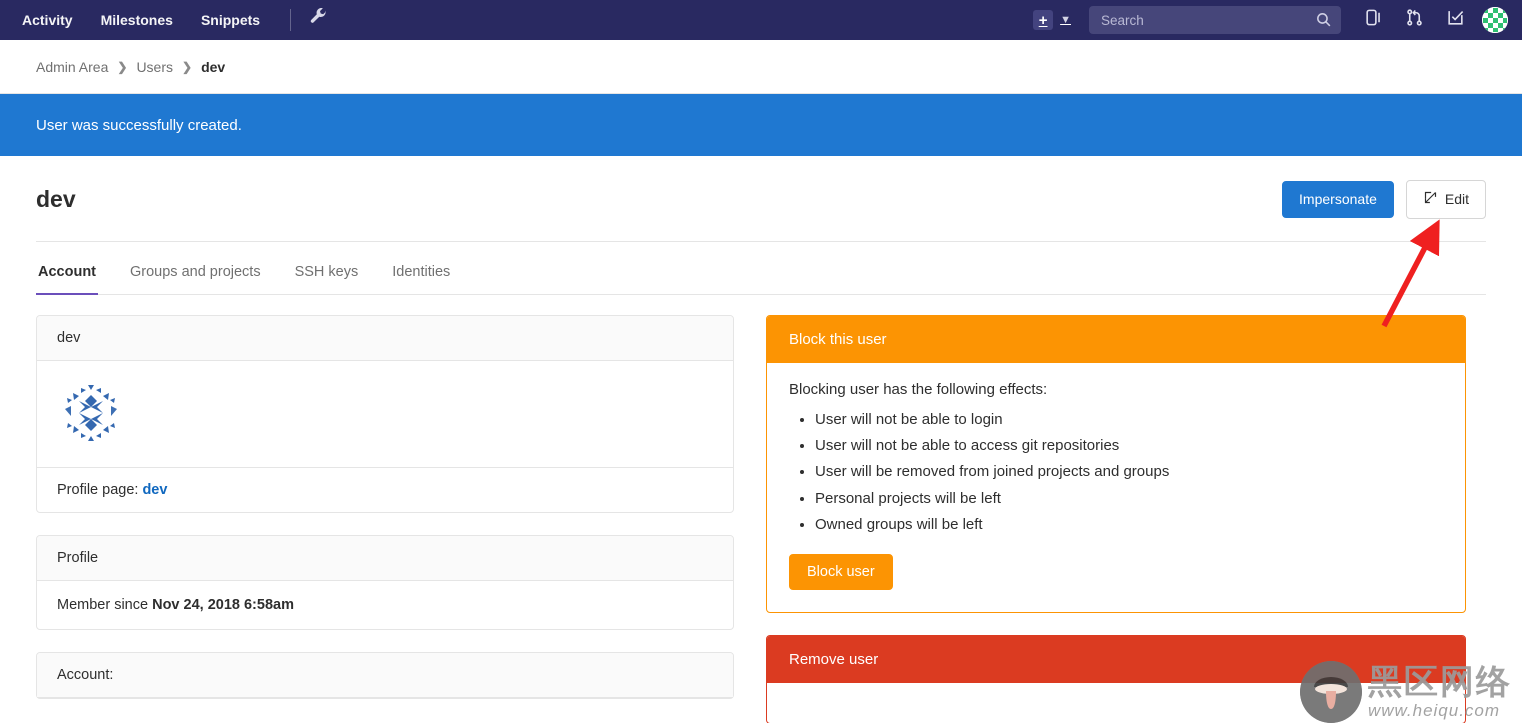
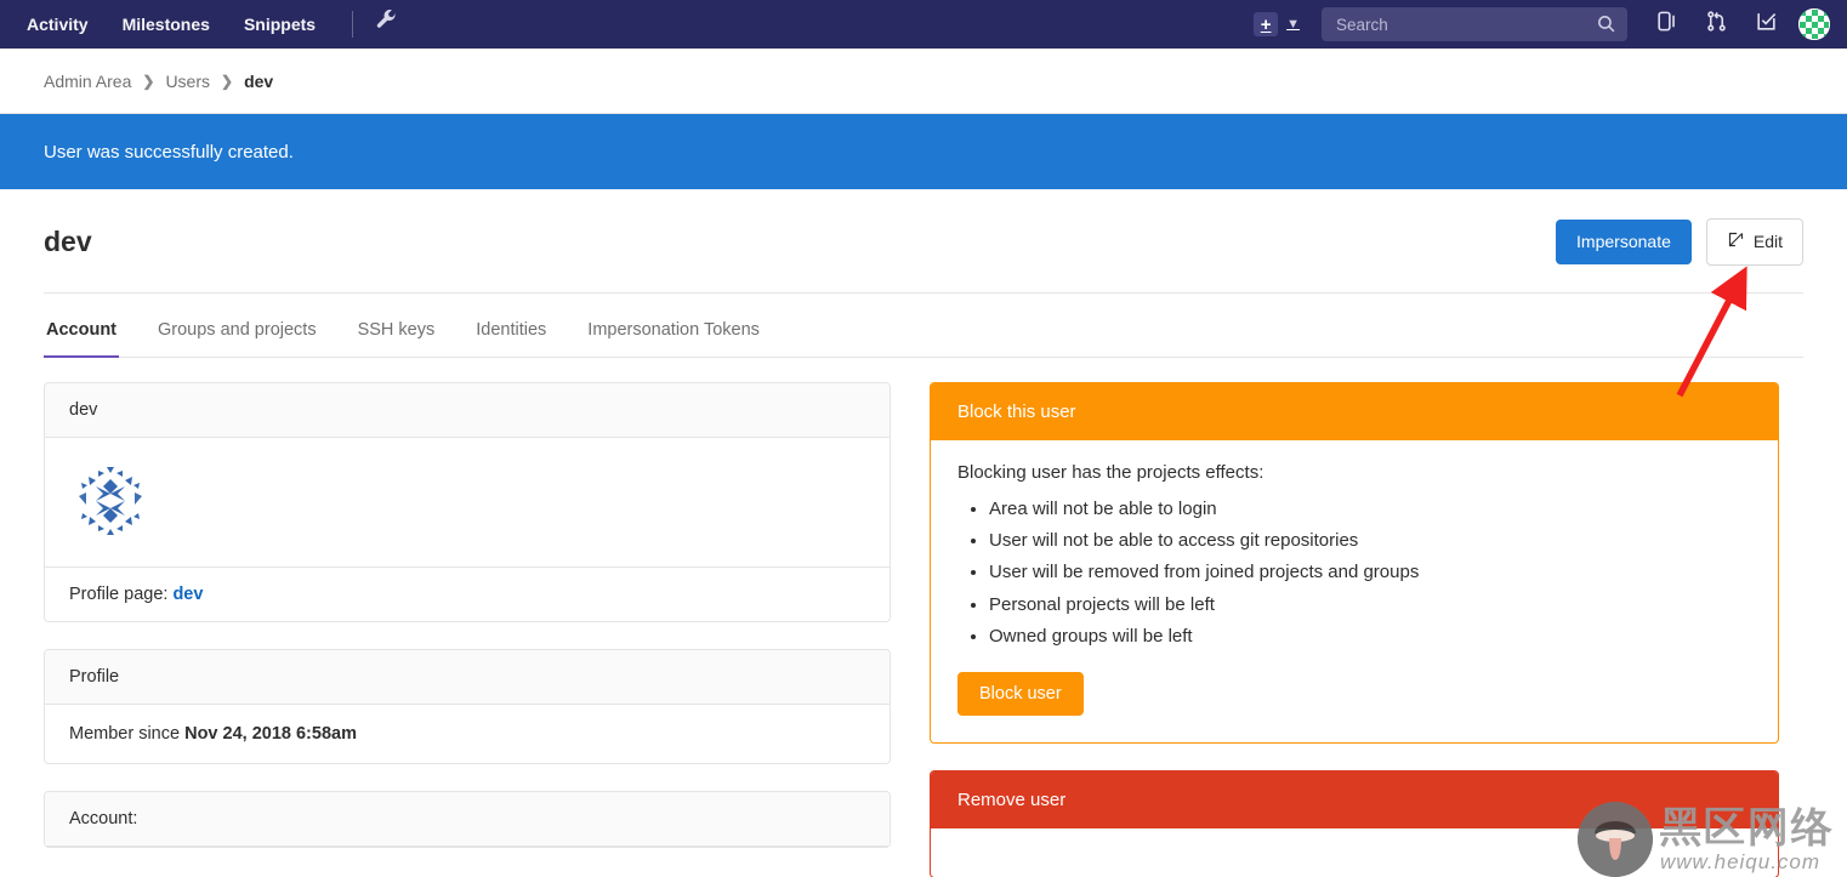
  Activity
  Milestones
  Snippets
  +
  ▼
  Search
  Admin Area
  ❯
  Users
  ❯
  dev
  User was successfully created.
  dev
  Impersonate
  Edit
  Account
  Groups and projects
  SSH keys
  Identities
+ Impersonation Tokens
  dev
  Profile page: dev
  Profile
  Member since Nov 24, 2018 6:58am
  Account:
  Block this user
- Blocking user has the following effects:
+ Blocking user has the projects effects:
- User will not be able to login
+ Area will not be able to login
  User will not be able to access git repositories
  User will be removed from joined projects and groups
  Personal projects will be left
  Owned groups will be left
  Block user
  Remove user
  黑区网络
  www.heiqu.com
